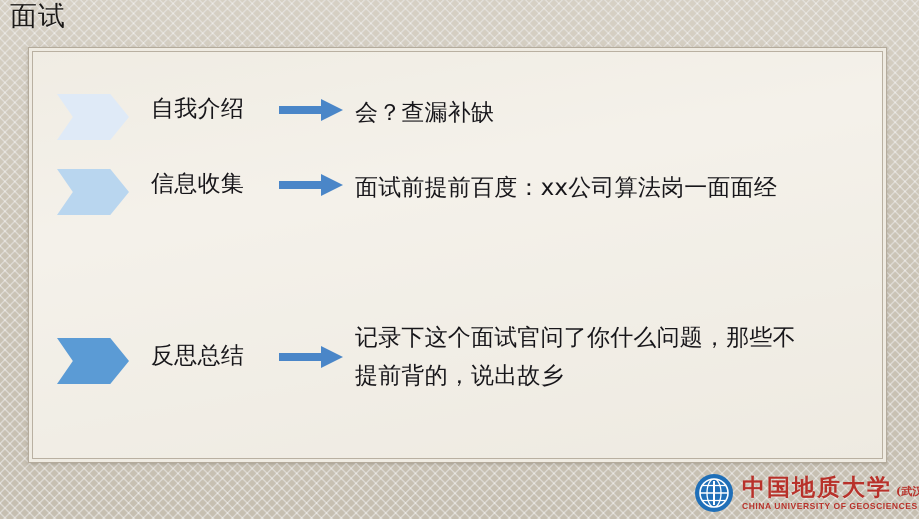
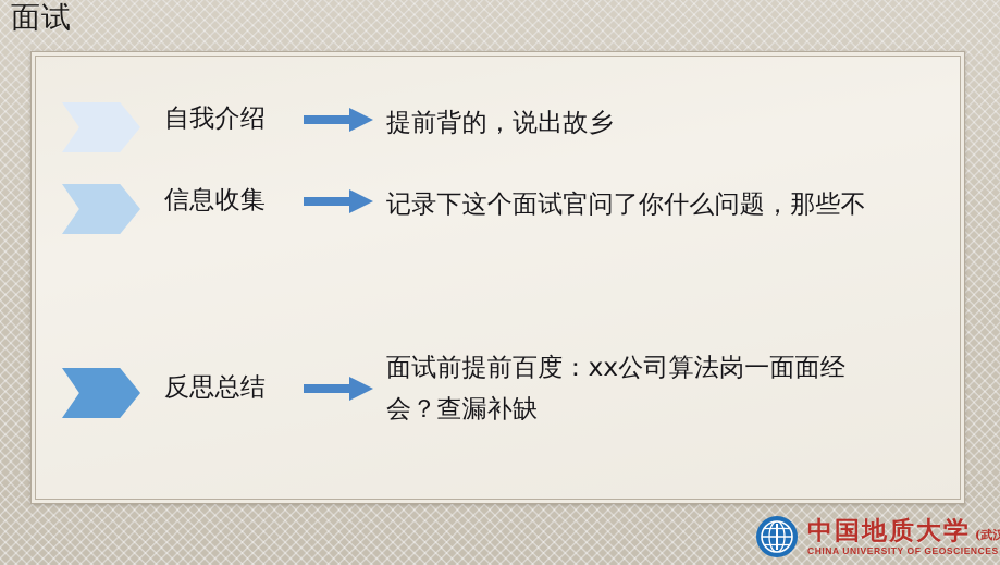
  面试
  自我介绍
- 会？查漏补缺
+ 提前背的，说出故乡
  信息收集
- 面试前提前百度：xx公司算法岗一面面经
+ 记录下这个面试官问了你什么问题，那些不
  反思总结
- 记录下这个面试官问了你什么问题，那些不
+ 面试前提前百度：xx公司算法岗一面面经
- 提前背的，说出故乡
+ 会？查漏补缺
  中国地质大学
  (武汉
  CHINA UNIVERSITY OF GEOSCIENCES
